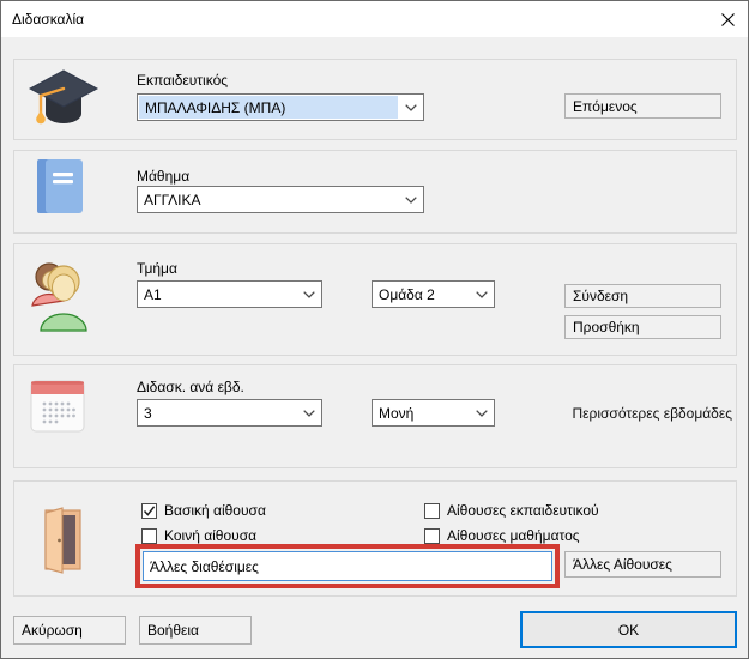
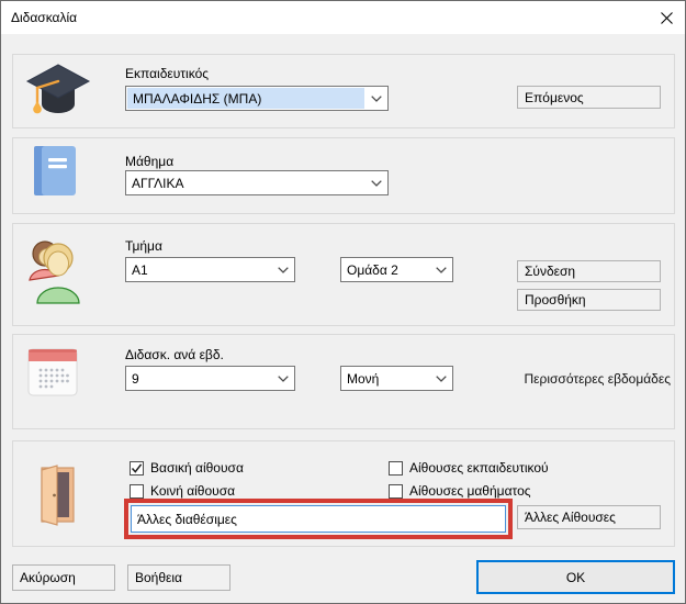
  Διδασκαλία
  Εκπαιδευτικός
  ΜΠΑΛΑΦΙΔΗΣ (ΜΠΑ)
  Επόμενος
  Μάθημα
  ΑΓΓΛΙΚΑ
  Τμήμα
  Α1
  Ομάδα 2
  Σύνδεση
  Προσθήκη
  Διδασκ. ανά εβδ.
- 3
+ 9
  Μονή
  Περισσότερες εβδομάδες
  Βασική αίθουσα
  Κοινή αίθουσα
  Αίθουσες εκπαιδευτικού
  Αίθουσες μαθήματος
  Άλλες διαθέσιμες
  Άλλες Αίθουσες
  Ακύρωση
  Βοήθεια
  OK
